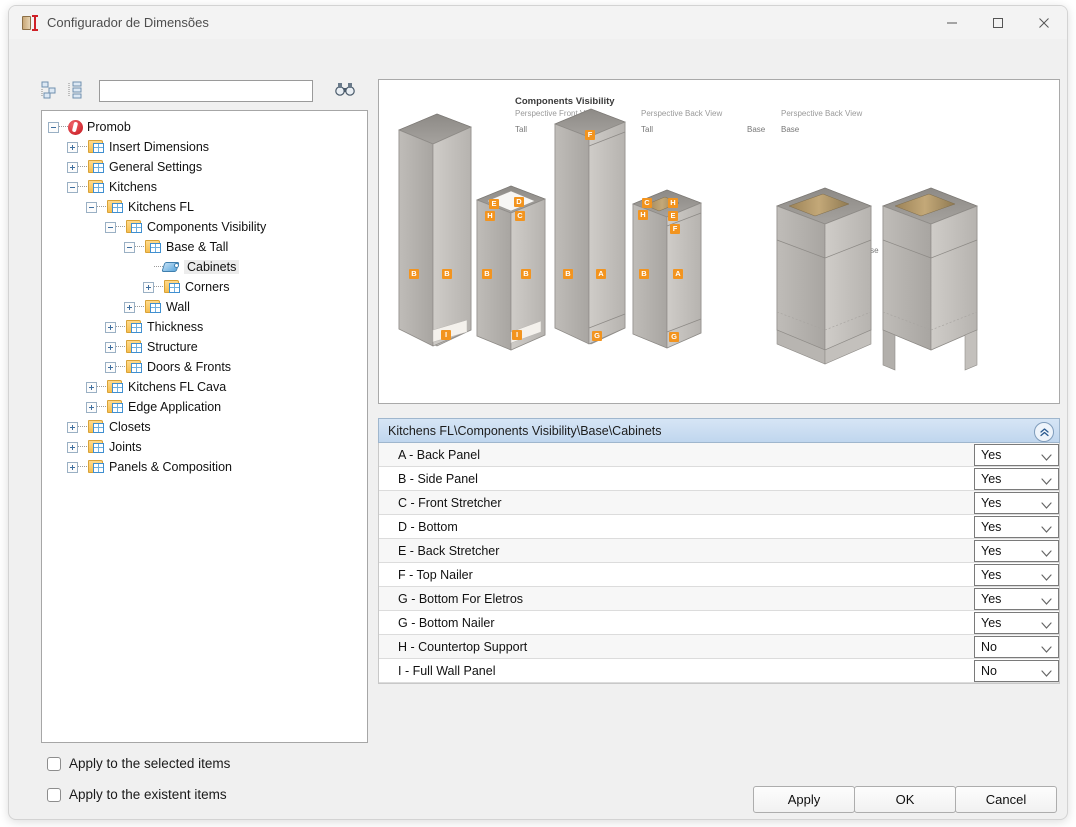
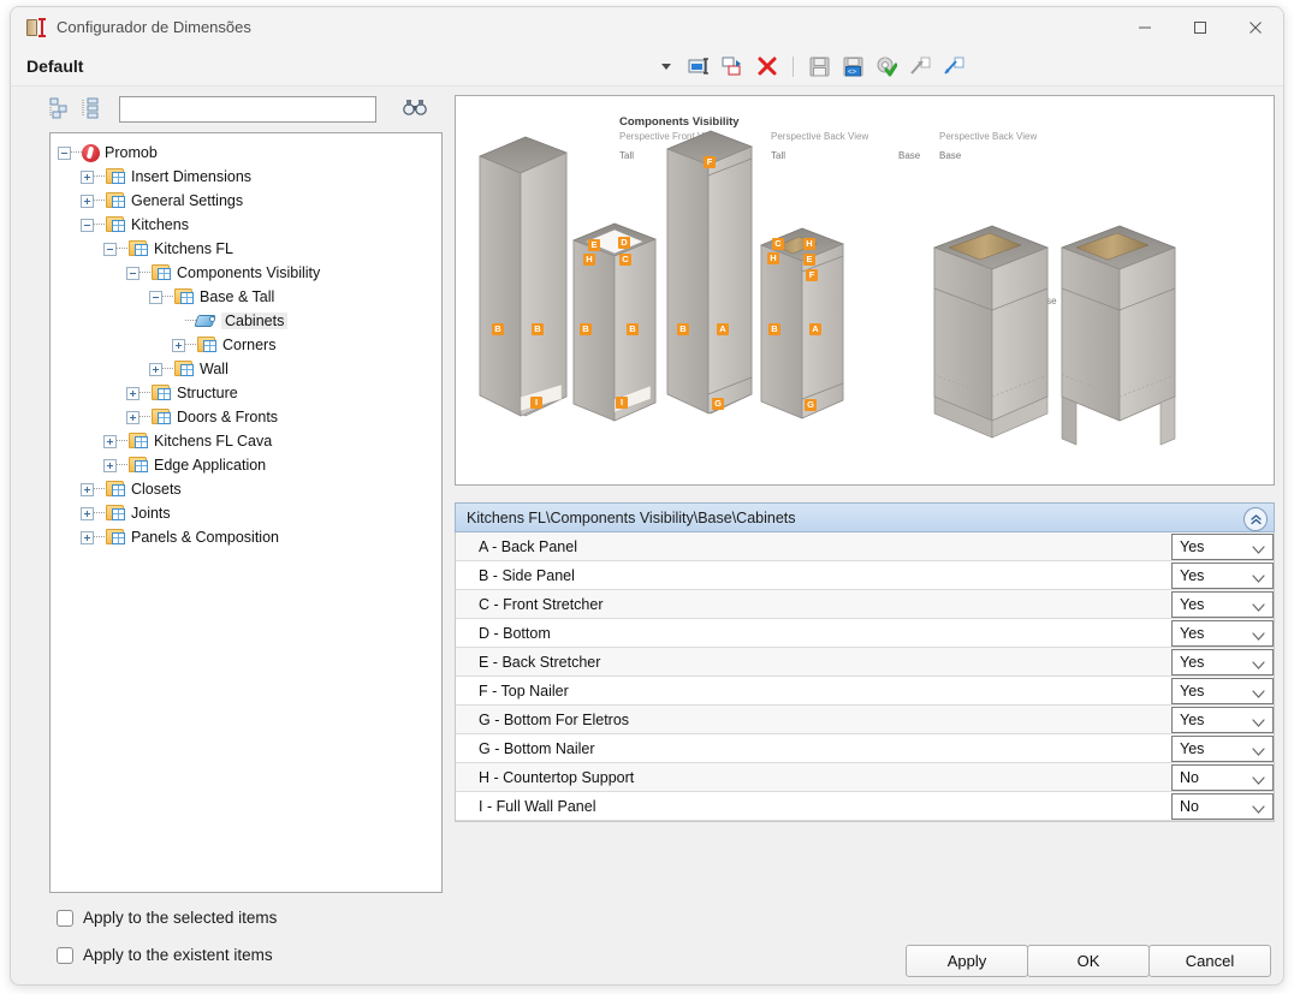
  Configurador de Dimensões
+ Default
  Promob
  Insert Dimensions
  General Settings
  Kitchens
  Kitchens FL
  Components Visibility
  Base & Tall
  Cabinets
  Corners
  Wall
- Thickness
  Structure
  Doors & Fronts
  Kitchens FL Cava
  Edge Application
  Closets
  Joints
  Panels & Composition
  Apply to the selected items
  Apply to the existent items
  Components Visibility
  Perspective Front
  Perspective Back View
  Perspective Back View
  Tall
  Tall
  Base
  Base
  B
  B
  I
  E
  D
  H
  C
  B
  B
  I
  F
  B
  A
  G
  C
  H
  H
  E
  F
  B
  A
  G
  Kitchens FL\Components Visibility\Base\Cabinets
  A - Back Panel
  Yes
  B - Side Panel
  Yes
  C - Front Stretcher
  Yes
  D - Bottom
  Yes
  E - Back Stretcher
  Yes
  F - Top Nailer
  Yes
  G - Bottom For Eletros
  Yes
  G - Bottom Nailer
  Yes
  H - Countertop Support
  No
  I - Full Wall Panel
  No
  Apply
  OK
  Cancel
